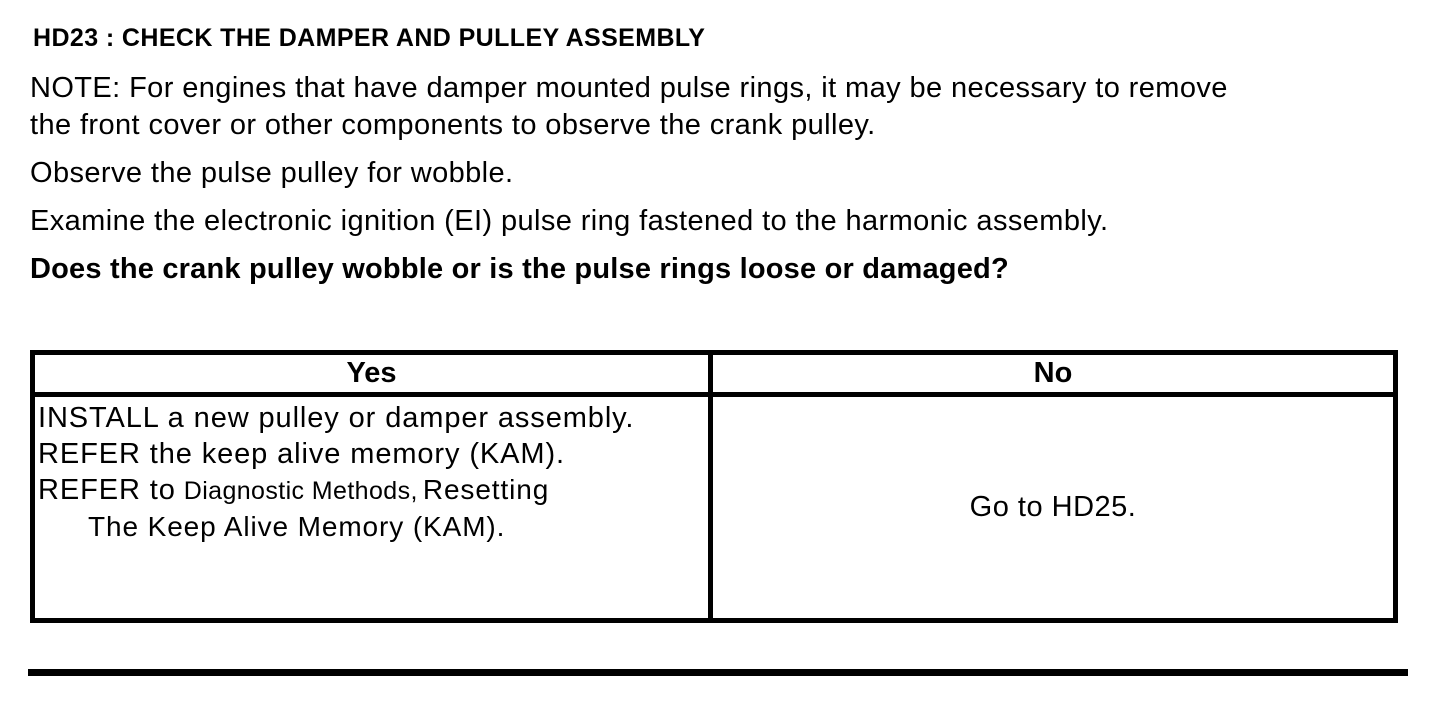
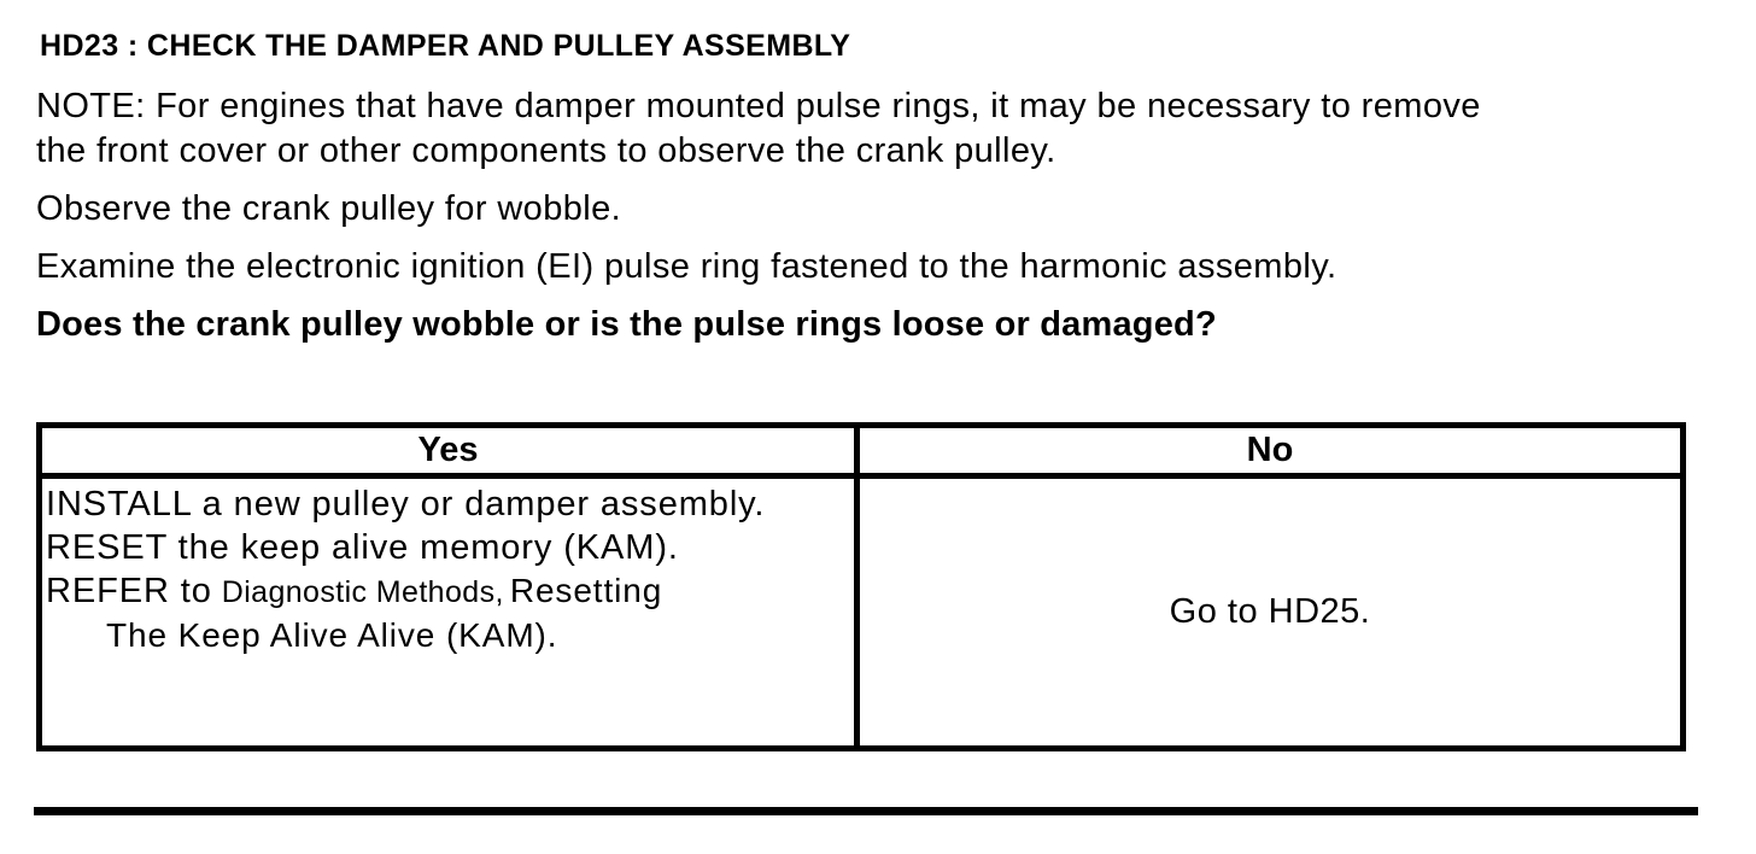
  HD23 : CHECK THE DAMPER AND PULLEY ASSEMBLY
  NOTE: For engines that have damper mounted pulse rings, it may be necessary to remove
  the front cover or other components to observe the crank pulley.
- Observe the pulse pulley for wobble.
+ Observe the crank pulley for wobble.
  Examine the electronic ignition (EI) pulse ring fastened to the harmonic assembly.
  Does the crank pulley wobble or is the pulse rings loose or damaged?
  Yes
  No
  INSTALL a new pulley or damper assembly.
- REFER the keep alive memory (KAM).
+ RESET the keep alive memory (KAM).
  REFER to Diagnostic Methods, Resetting
- The Keep Alive Memory (KAM).
+ The Keep Alive Alive (KAM).
  Go to HD25.
